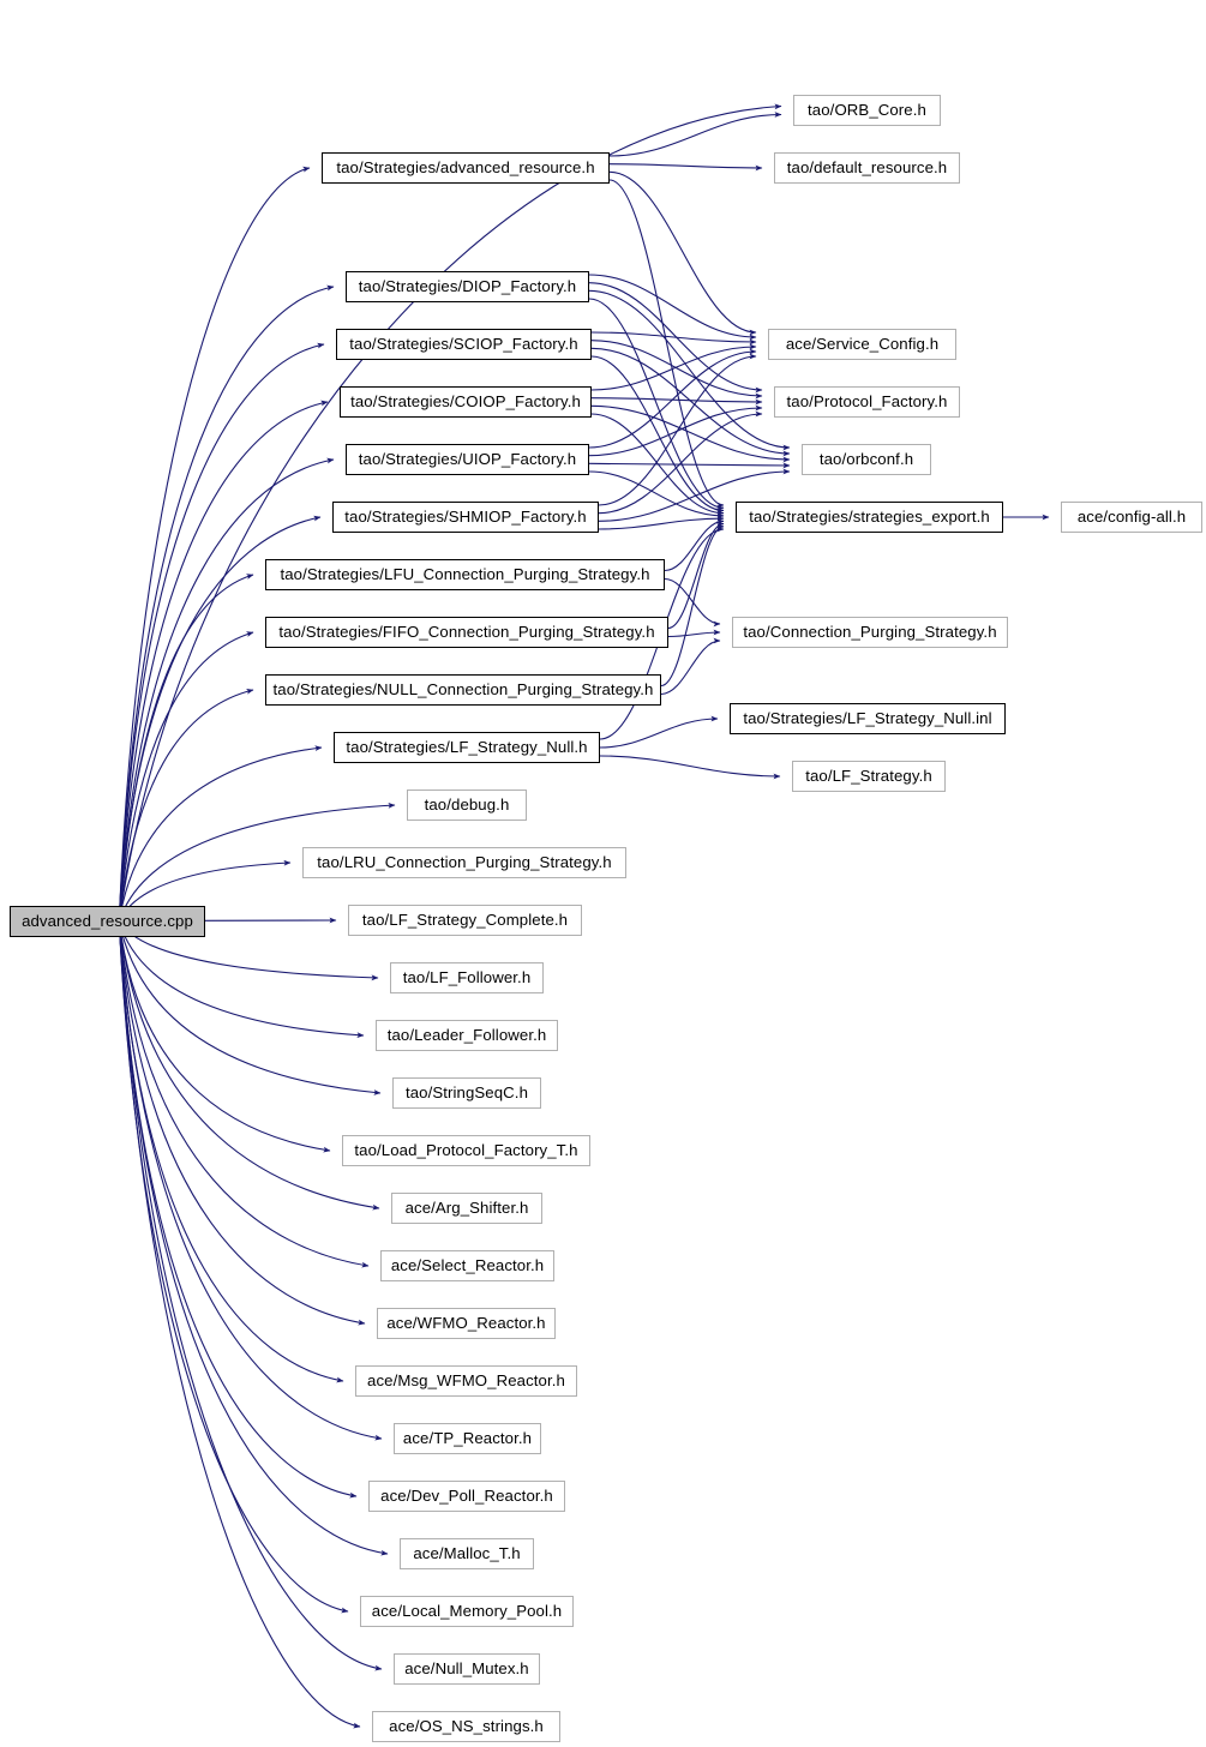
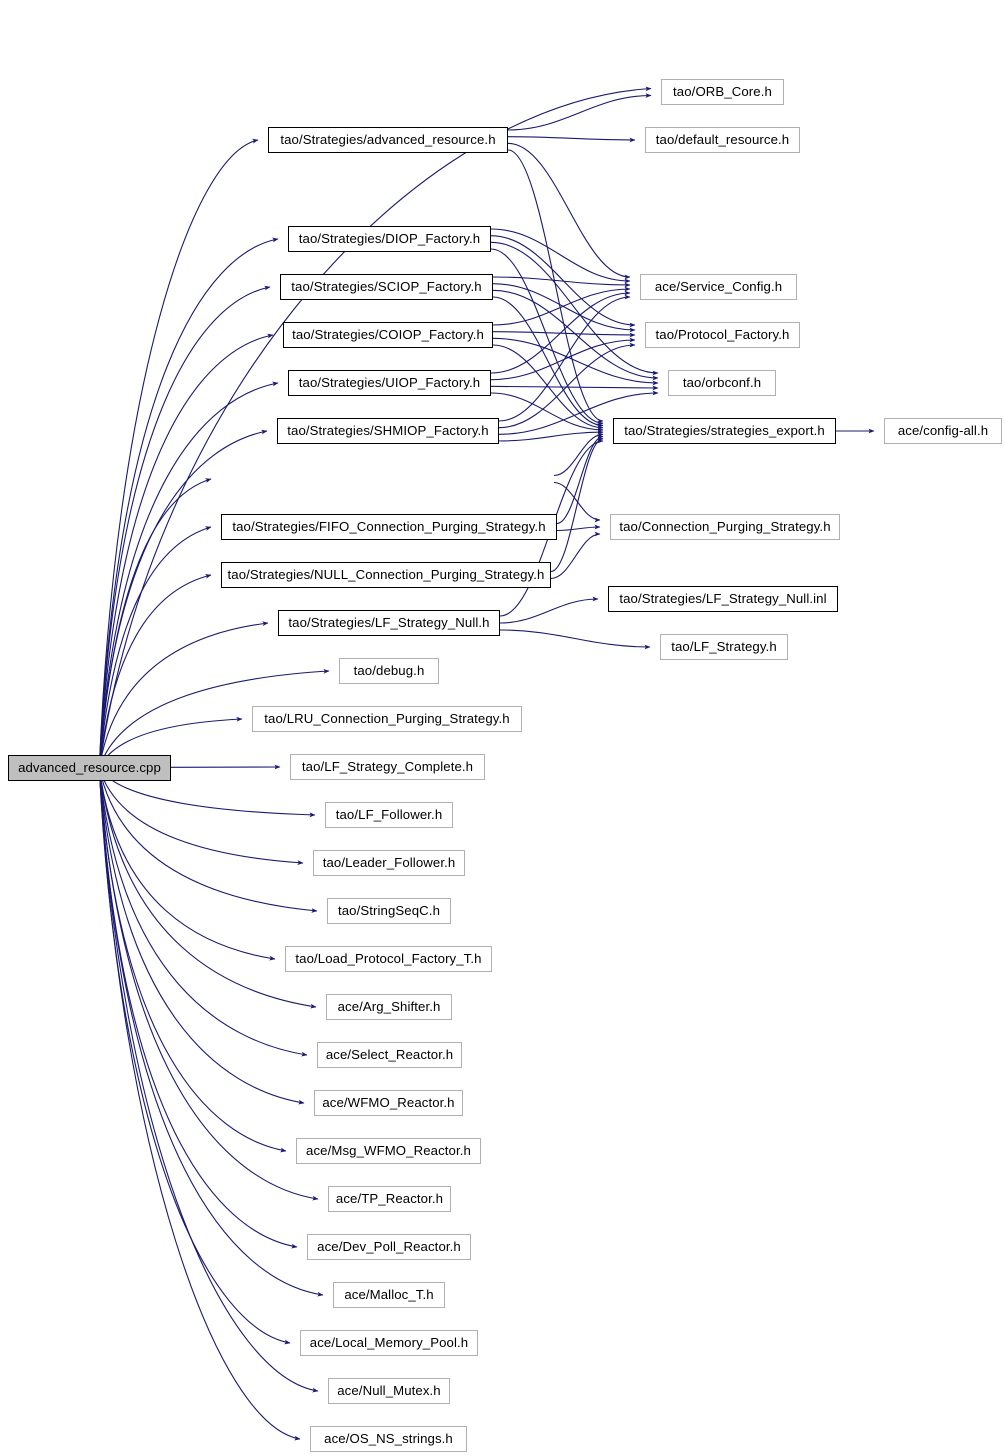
  advanced_resource.cpp
  tao/ORB_Core.h
  tao/Strategies/advanced_resource.h
  tao/default_resource.h
  tao/Strategies/DIOP_Factory.h
  ace/Service_Config.h
  tao/Strategies/SCIOP_Factory.h
  tao/Strategies/COIOP_Factory.h
  tao/Protocol_Factory.h
  tao/Strategies/UIOP_Factory.h
  tao/orbconf.h
  tao/Strategies/SHMIOP_Factory.h
  tao/Strategies/strategies_export.h
  ace/config-all.h
- tao/Strategies/LFU_Connection_Purging_Strategy.h
  tao/Strategies/FIFO_Connection_Purging_Strategy.h
  tao/Connection_Purging_Strategy.h
  tao/Strategies/NULL_Connection_Purging_Strategy.h
  tao/Strategies/LF_Strategy_Null.inl
  tao/Strategies/LF_Strategy_Null.h
  tao/LF_Strategy.h
  tao/debug.h
  tao/LRU_Connection_Purging_Strategy.h
  tao/LF_Strategy_Complete.h
  tao/LF_Follower.h
  tao/Leader_Follower.h
  tao/StringSeqC.h
  tao/Load_Protocol_Factory_T.h
  ace/Arg_Shifter.h
  ace/Select_Reactor.h
  ace/WFMO_Reactor.h
  ace/Msg_WFMO_Reactor.h
  ace/TP_Reactor.h
  ace/Dev_Poll_Reactor.h
  ace/Malloc_T.h
  ace/Local_Memory_Pool.h
  ace/Null_Mutex.h
  ace/OS_NS_strings.h
